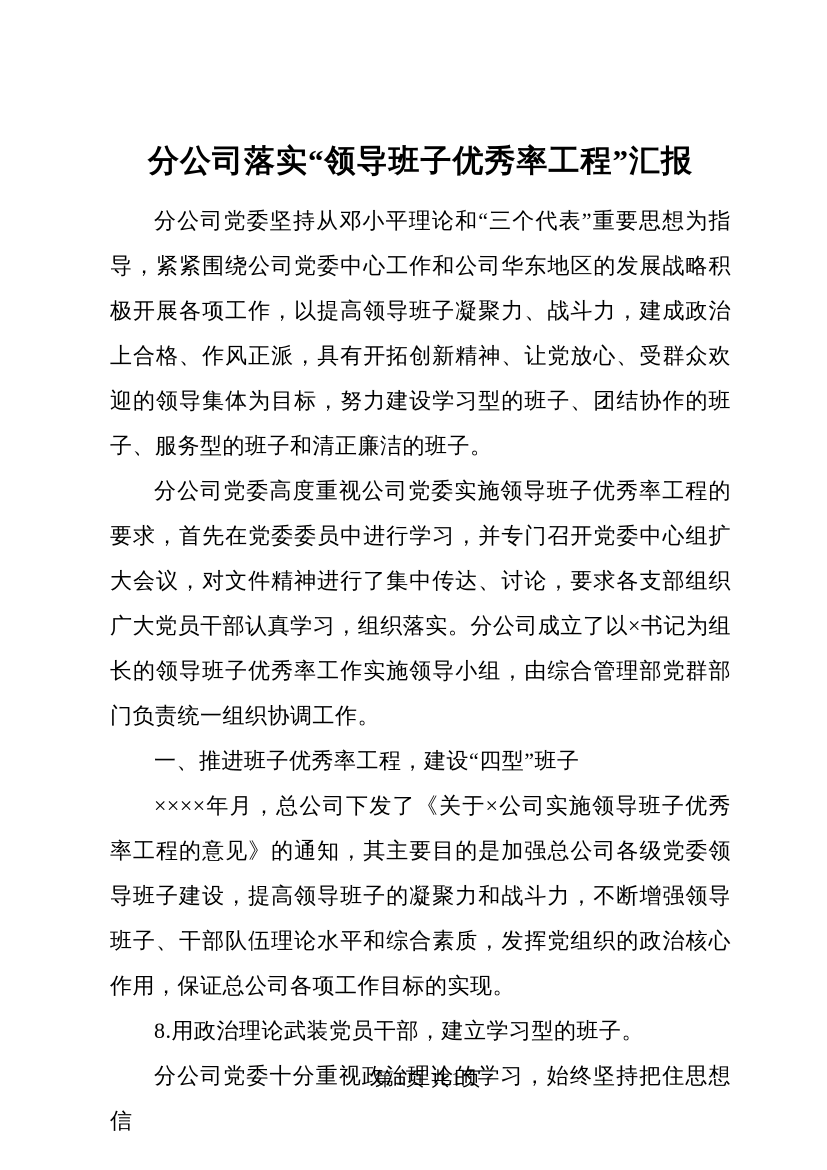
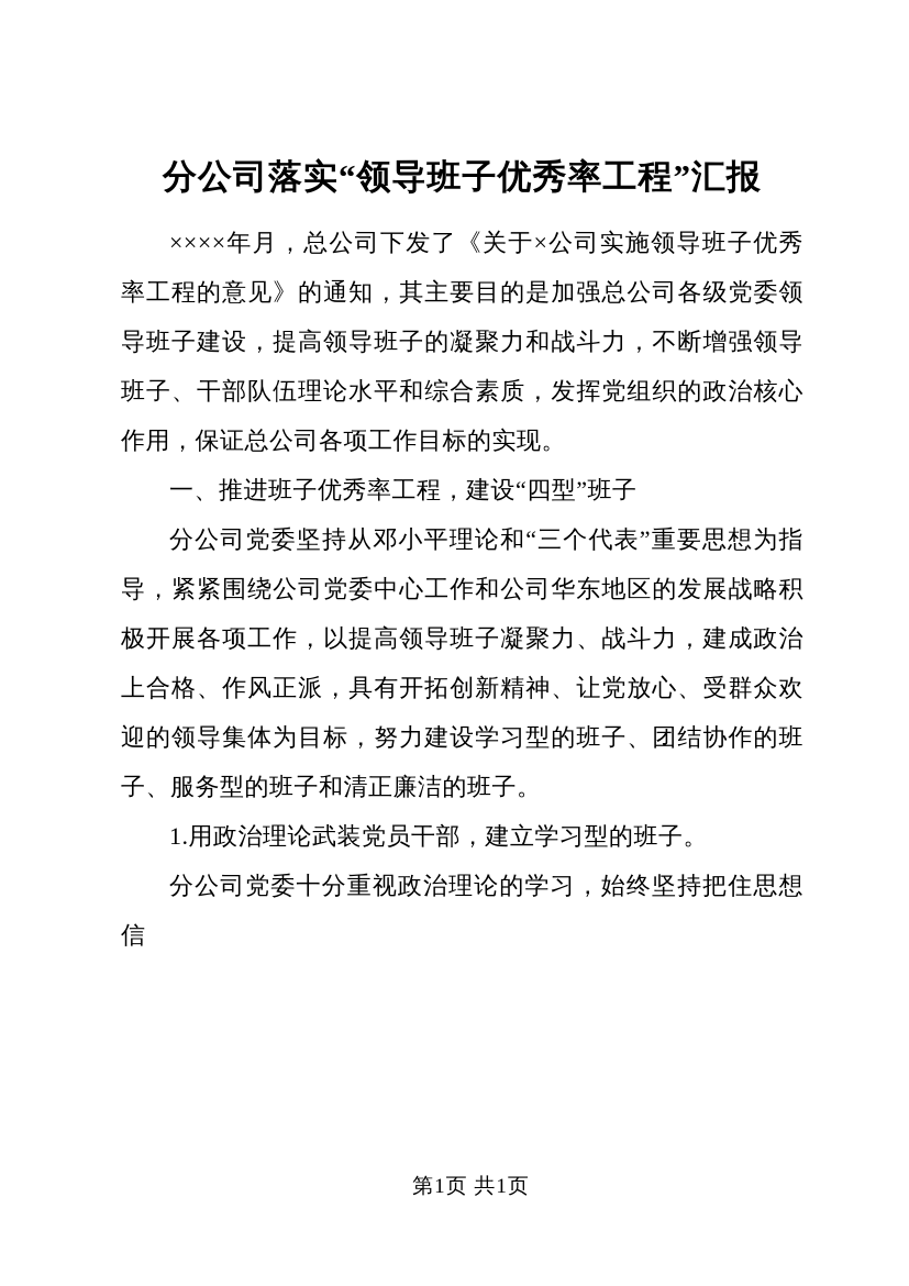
  分公司落实“领导班子优秀率工程”汇报
- 分公司党委坚持从邓小平理论和“三个代表”重要思想为指导，紧紧围绕公司党委中心工作和公司华东地区的发展战略积极开展各项工作，以提高领导班子凝聚力、战斗力，建成政治上合格、作风正派，具有开拓创新精神、让党放心、受群众欢迎的领导集体为目标，努力建设学习型的班子、团结协作的班子、服务型的班子和清正廉洁的班子。
+ ××××年月，总公司下发了《关于×公司实施领导班子优秀率工程的意见》的通知，其主要目的是加强总公司各级党委领导班子建设，提高领导班子的凝聚力和战斗力，不断增强领导班子、干部队伍理论水平和综合素质，发挥党组织的政治核心作用，保证总公司各项工作目标的实现。
- 分公司党委高度重视公司党委实施领导班子优秀率工程的要求，首先在党委委员中进行学习，并专门召开党委中心组扩大会议，对文件精神进行了集中传达、讨论，要求各支部组织广大党员干部认真学习，组织落实。分公司成立了以×书记为组长的领导班子优秀率工作实施领导小组，由综合管理部党群部门负责统一组织协调工作。
  一、推进班子优秀率工程，建设“四型”班子
- ××××年月，总公司下发了《关于×公司实施领导班子优秀率工程的意见》的通知，其主要目的是加强总公司各级党委领导班子建设，提高领导班子的凝聚力和战斗力，不断增强领导班子、干部队伍理论水平和综合素质，发挥党组织的政治核心作用，保证总公司各项工作目标的实现。
+ 分公司党委坚持从邓小平理论和“三个代表”重要思想为指导，紧紧围绕公司党委中心工作和公司华东地区的发展战略积极开展各项工作，以提高领导班子凝聚力、战斗力，建成政治上合格、作风正派，具有开拓创新精神、让党放心、受群众欢迎的领导集体为目标，努力建设学习型的班子、团结协作的班子、服务型的班子和清正廉洁的班子。
- 8.用政治理论武装党员干部，建立学习型的班子。
+ 1.用政治理论武装党员干部，建立学习型的班子。
  分公司党委十分重视政治理论的学习，始终坚持把住思想信
  第1页 共1页
